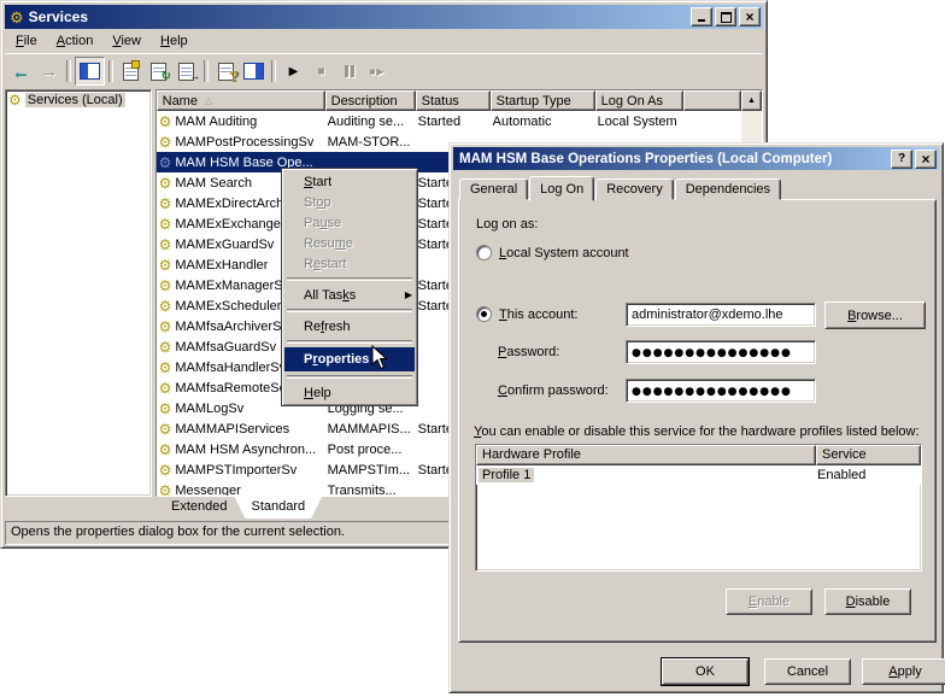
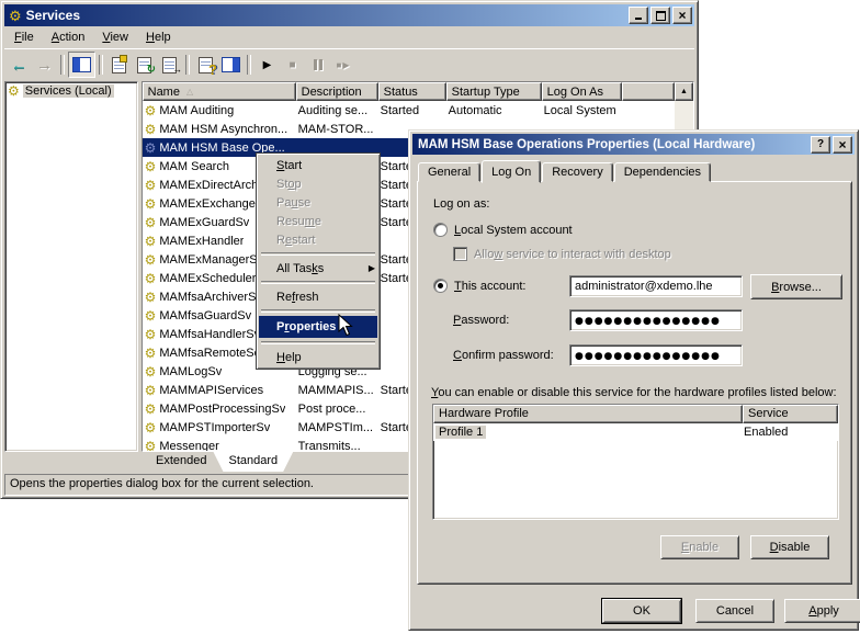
  ⚙
  Services
  ×
  File
  Action
  View
  Help
  ←
  →
  ↻
  →
  ?
  ▶
  ■
  ■
  ▶
  ⚙
  Services (Local)
  Name
  △
  Description
  Status
  Startup Type
  Log On As
  ⚙
  MAM Auditing
  Auditing se...
  Started
  Automatic
  Local System
  ⚙
- MAMPostProcessingSv
+ MAM HSM Asynchron...
  MAM-STOR...
  ⚙
  MAM HSM Base Ope...
  ⚙
  MAM Search
  Start
  ⚙
  MAMExDirectArc
  Start
  ⚙
  MAMExExchange
  Start
  ⚙
  MAMExGuardSv
  Start
  ⚙
  MAMExHandler
  ⚙
  MAMExManagerS
  Start
  ⚙
  MAMExScheduler
  Start
  ⚙
  MAMfsaArchiverS
  ⚙
  MAMfsaGuardSv
  ⚙
  MAMfsaHandlerS
  ⚙
  MAMfsaRemoteS
  ⚙
  MAMLogSv
  Logging se...
  ⚙
  MAMMAPIServices
  MAMMAPIS...
  Start
  ⚙
- MAM HSM Asynchron...
+ MAMPostProcessingSv
  Post proce...
  ⚙
  MAMPSTImporterSv
  MAMPSTIm...
  Start
  ⚙
  Messenger
  Transmits...
  Extended
  Standard
  Opens the properties dialog box for the current selection.
  Start
  Stop
  Pause
  Resume
  Restart
  All Tasks
  ▶
  Refresh
  Properties
  Help
- MAM HSM Base Operations Properties (Local Computer)
+ MAM HSM Base Operations Properties (Local Hardware)
  ?
  ×
  General
  Log On
  Recovery
  Dependencies
  Log on as:
  Local System account
+ Allow service to interact with desktop
  This account:
  administrator@xdemo.lhe
  B
  rowse...
  Password:
  ●●●●●●●●●●●●●●●
  Confirm password:
  ●●●●●●●●●●●●●●●
  You can enable or disable this service for the hardware profiles listed below:
  Hardware Profile
  Service
  Profile 1
  Enabled
  E
  nable
  D
  isable
  OK
  Cancel
  A
  pply
